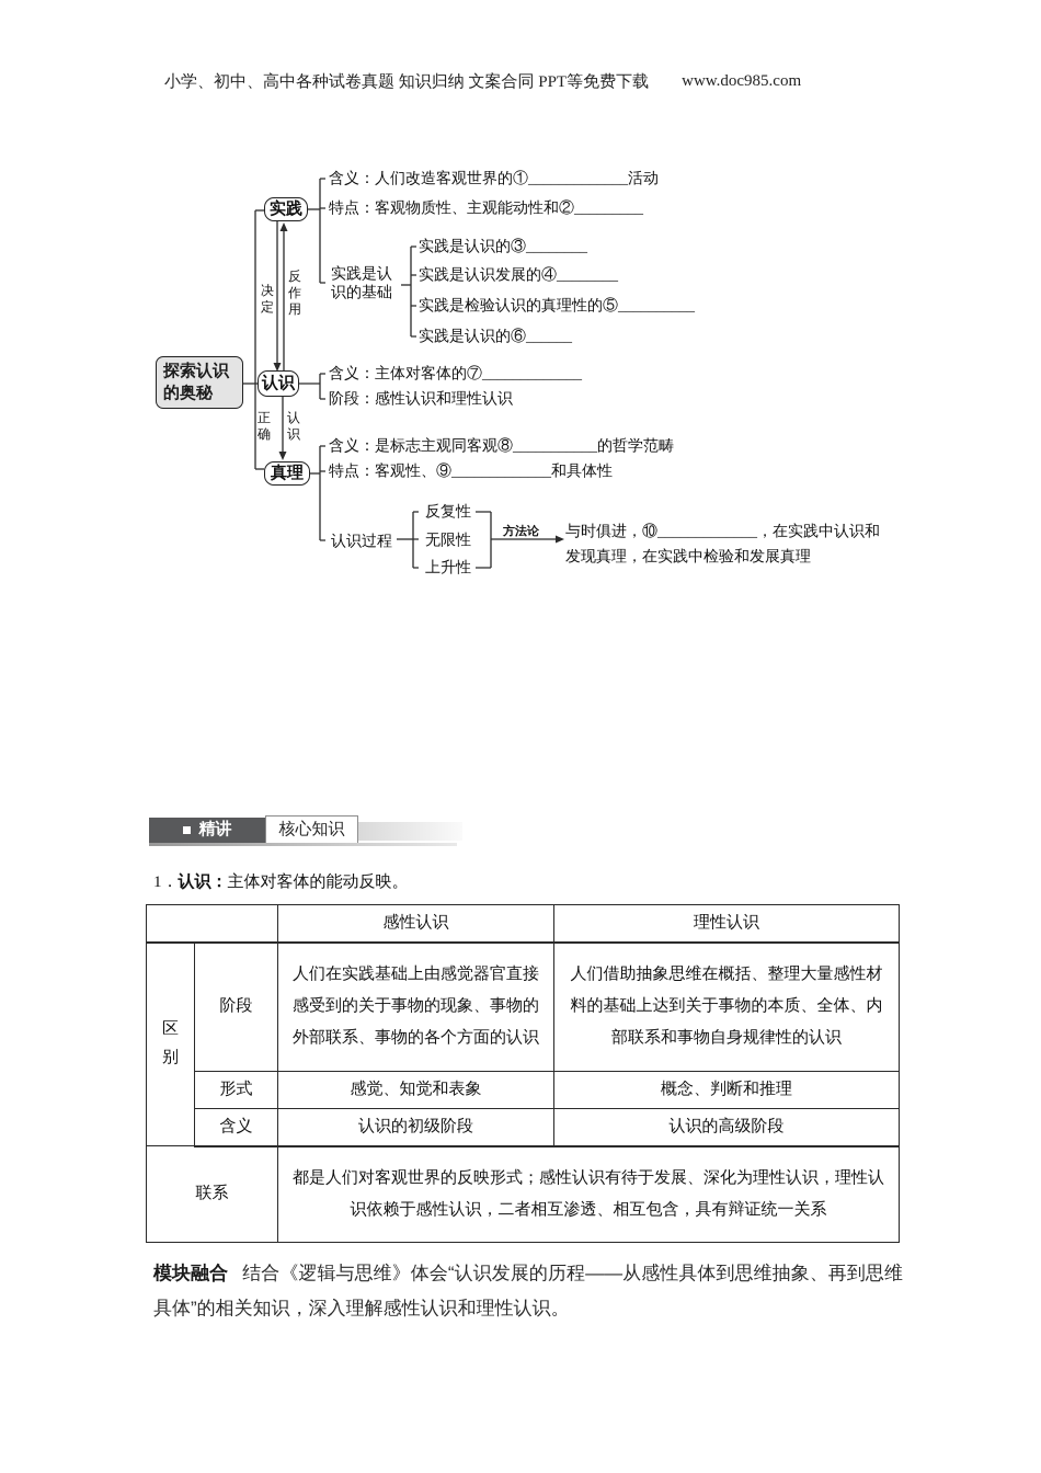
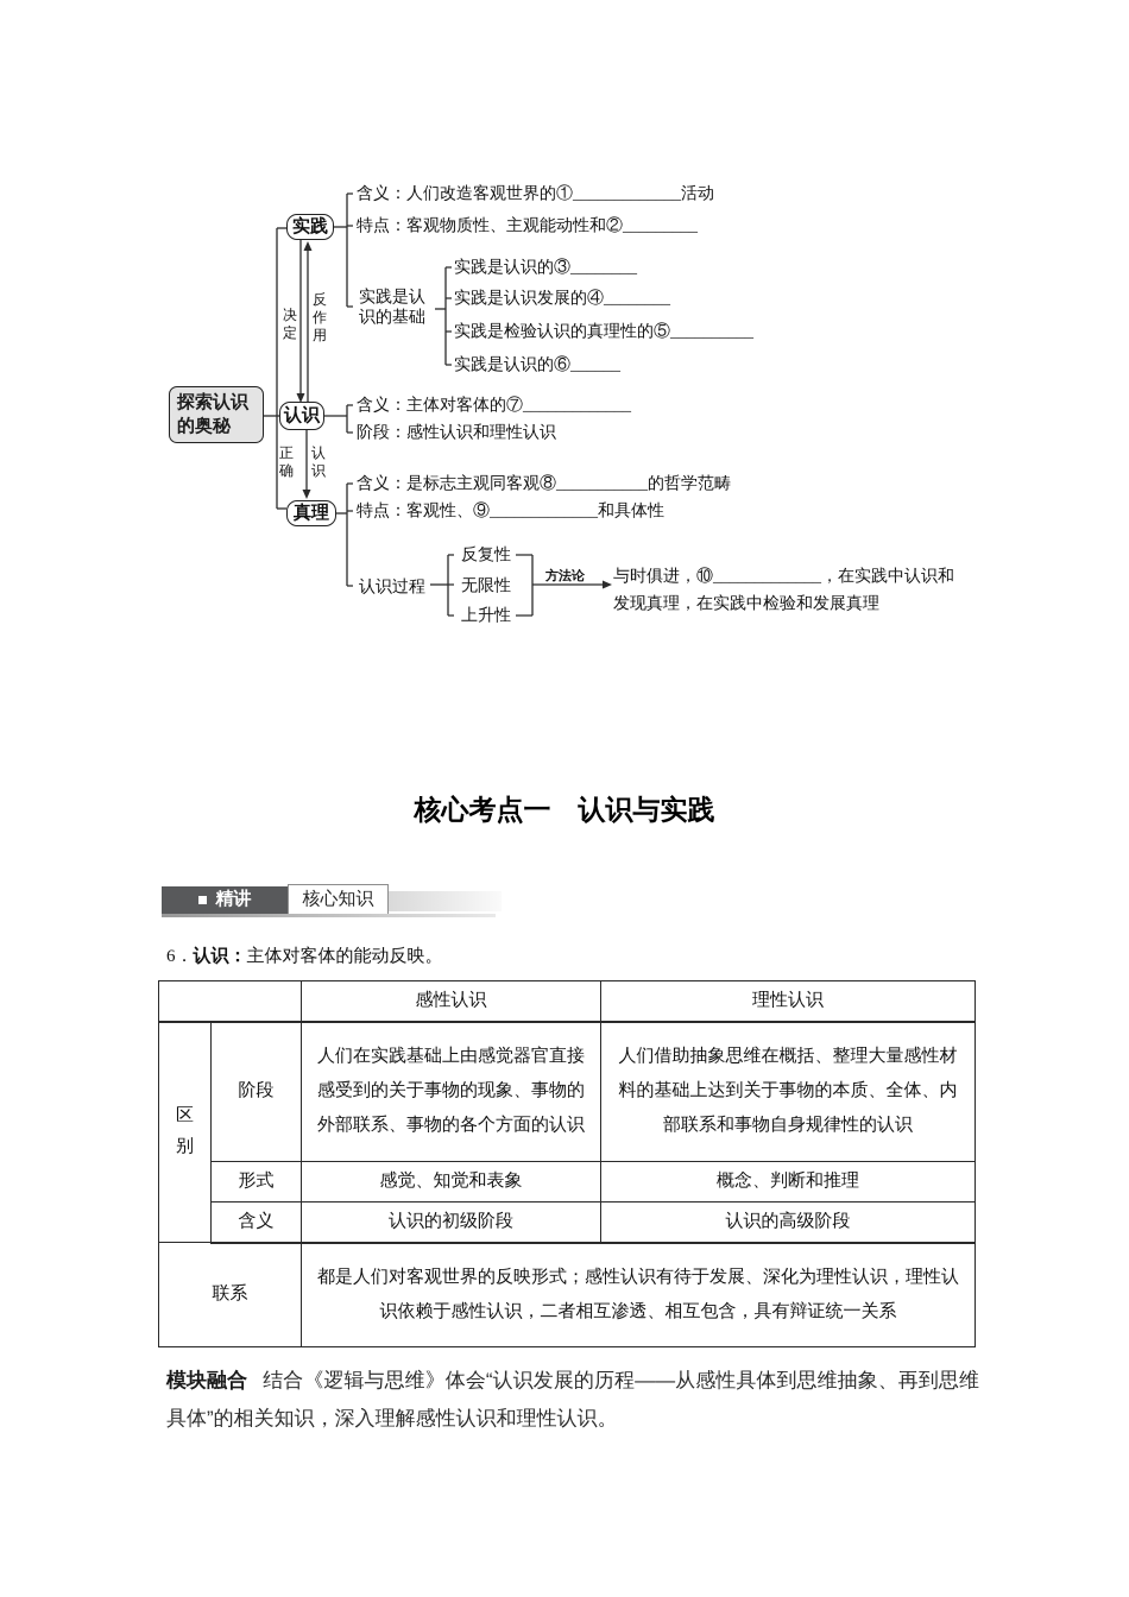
- 小学、初中、高中各种试卷真题 知识归纳 文案合同 PPT等免费下载
- www.doc985.com
  探索认识
  的奥秘
  实践
  认识
  真理
  决定
  反作用
  正确
  认识
  含义：人们改造客观世界的①_____________活动
  特点：客观物质性、主观能动性和②_________
  实践是认识的基础
  实践是认识的③________
  实践是认识发展的④________
  实践是检验认识的真理性的⑤__________
  实践是认识的⑥______
  含义：主体对客体的⑦_____________
  阶段：感性认识和理性认识
  含义：是标志主观同客观⑧___________的哲学范畴
  特点：客观性、⑨_____________和具体性
  认识过程
  反复性
  无限性
  上升性
  方法论
  与时俱进，⑩_____________，在实践中认识和
  发现真理，在实践中检验和发展真理
+ 核心考点一 认识与实践
  精讲
  核心知识
- 1．认识：主体对客体的能动反映。
+ 6．认识：主体对客体的能动反映。
  	感性认识	理性认识
  区别	阶段	人们在实践基础上由感觉器官直接感受到的关于事物的现象、事物的外部联系、事物的各个方面的认识	人们借助抽象思维在概括、整理大量感性材料的基础上达到关于事物的本质、全体、内部联系和事物自身规律性的认识
  形式	感觉、知觉和表象	概念、判断和推理
  含义	认识的初级阶段	认识的高级阶段
  联系	都是人们对客观世界的反映形式；感性认识有待于发展、深化为理性认识，理性认识依赖于感性认识，二者相互渗透、相互包含，具有辩证统一关系
  模块融合 结合《逻辑与思维》体会“认识发展的历程——从感性具体到思维抽象、再到思维具体”的相关知识，深入理解感性认识和理性认识。
